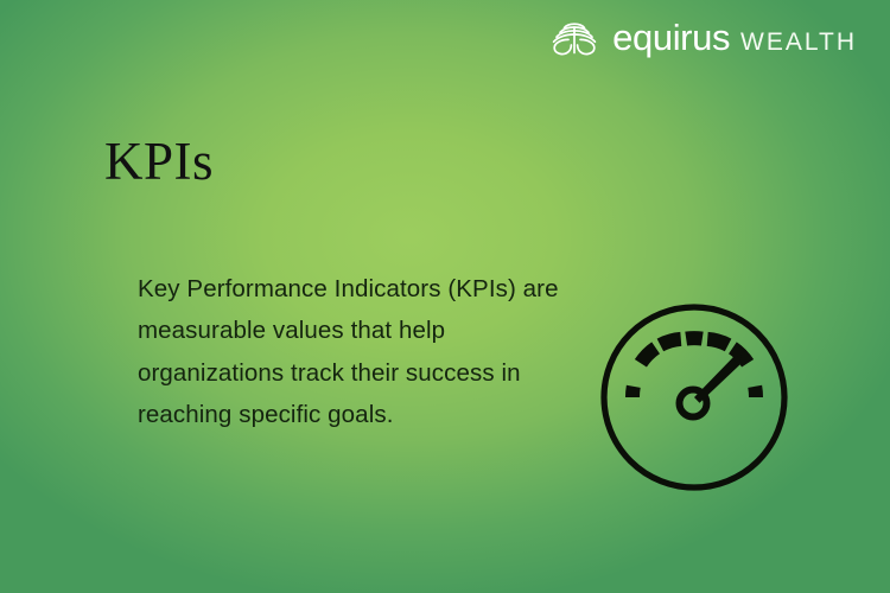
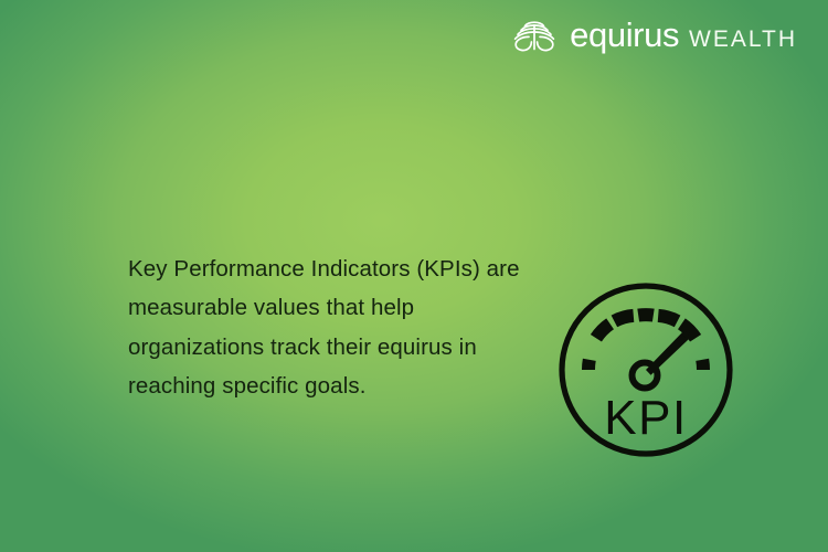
  equirus
  WEALTH
- KPIs
- Key Performance Indicators (KPIs) are measurable values that help organizations track their success in reaching specific goals.
+ Key Performance Indicators (KPIs) are measurable values that help organizations track their equirus in reaching specific goals.
+ KPI
